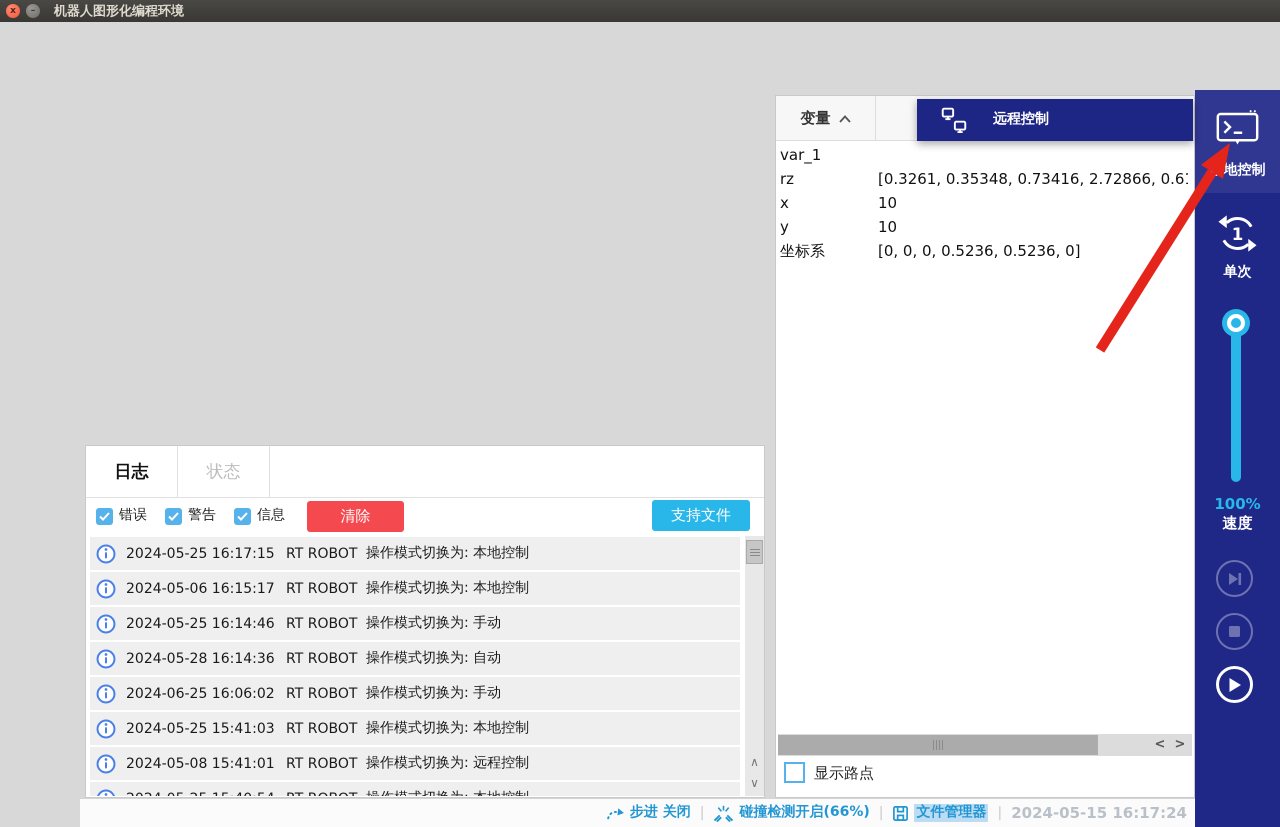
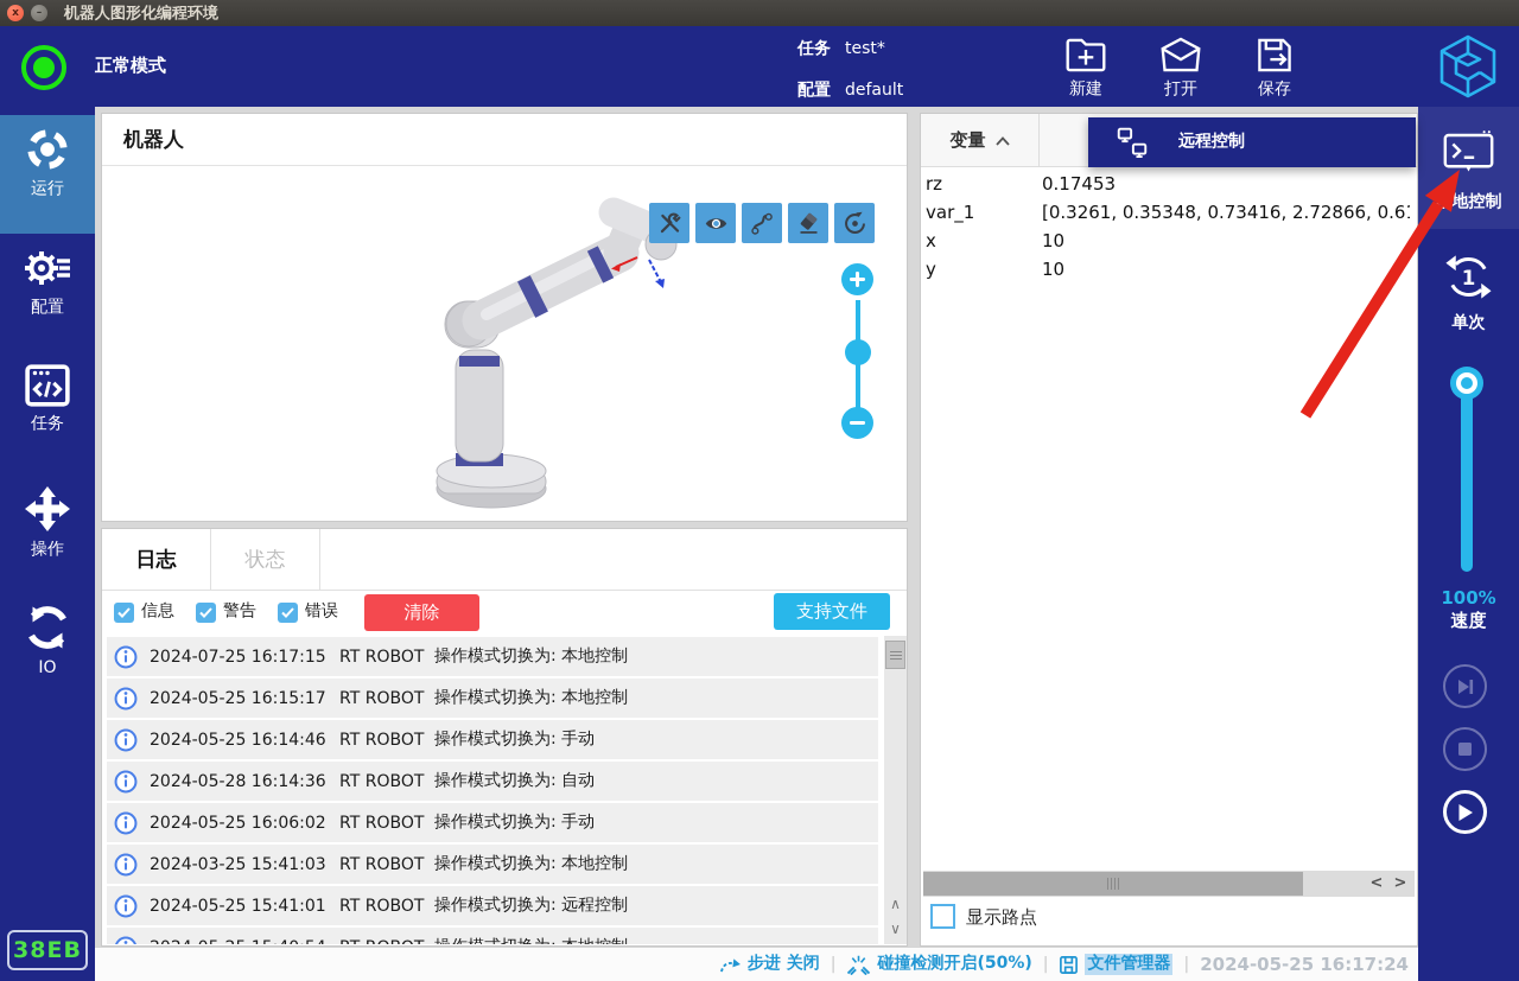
  x
  –
  机器人图形化编程环境
+ 正常模式
+ 任务 test*
+ 配置 default
+ 新建
+ 打开
+ 保存
+ 运行
+ 配置
+ 任务
+ 操作
+ IO
+ 38EB
+ 机器人
  日志
  状态
- 错误
+ 信息
  警告
- 信息
+ 错误
  清除
  支持文件
- 2024-05-25 16:17:15
+ 2024-07-25 16:17:15
  RT ROBOT
  操作模式切换为: 本地控制
- 2024-05-06 16:15:17
+ 2024-05-25 16:15:17
  RT ROBOT
  操作模式切换为: 本地控制
  2024-05-25 16:14:46
  RT ROBOT
  操作模式切换为: 手动
  2024-05-28 16:14:36
  RT ROBOT
  操作模式切换为: 自动
- 2024-06-25 16:06:02
+ 2024-05-25 16:06:02
  RT ROBOT
  操作模式切换为: 手动
- 2024-05-25 15:41:03
+ 2024-03-25 15:41:03
  RT ROBOT
  操作模式切换为: 本地控制
- 2024-05-08 15:41:01
+ 2024-05-25 15:41:01
  RT ROBOT
  操作模式切换为: 远程控制
  ∧
  ∨
  变量
- var_1
+ rz
+ 0.17453
- rz
+ var_1
  [0.3261, 0.35348, 0.73416, 2.72866, 0.6
  x
  10
  y
  10
- 坐标系
- [0, 0, 0, 0.5236, 0.5236, 0]
  <
  >
  显示路点
  远程控制
  地控制
  1
  单次
  100%
  速度
  步进 关闭
  |
- 碰撞检测开启(66%)
+ 碰撞检测开启(50%)
  |
  文件管理器
  |
- 2024-05-15 16:17:24
+ 2024-05-25 16:17:24
